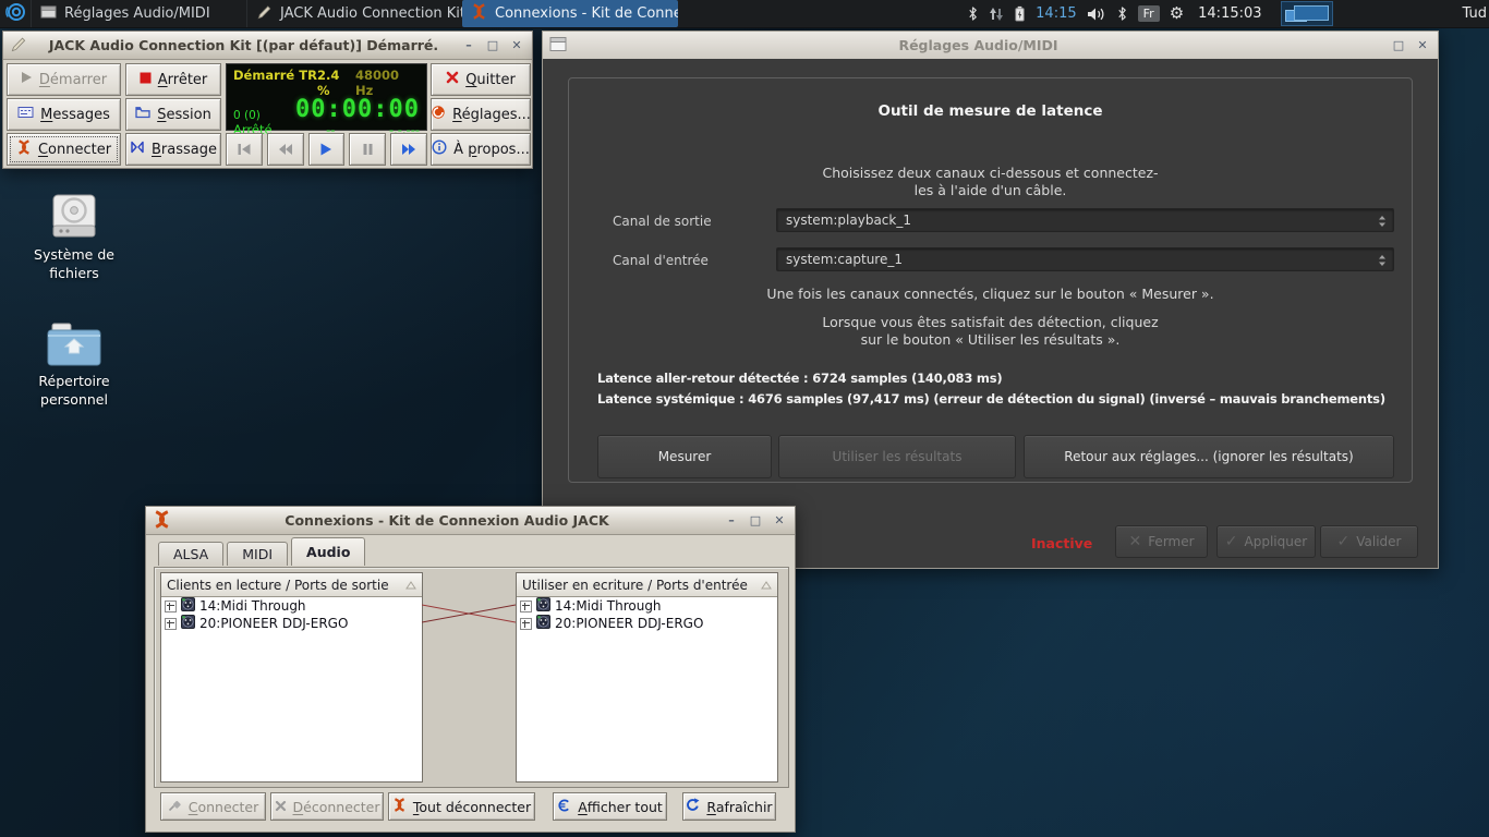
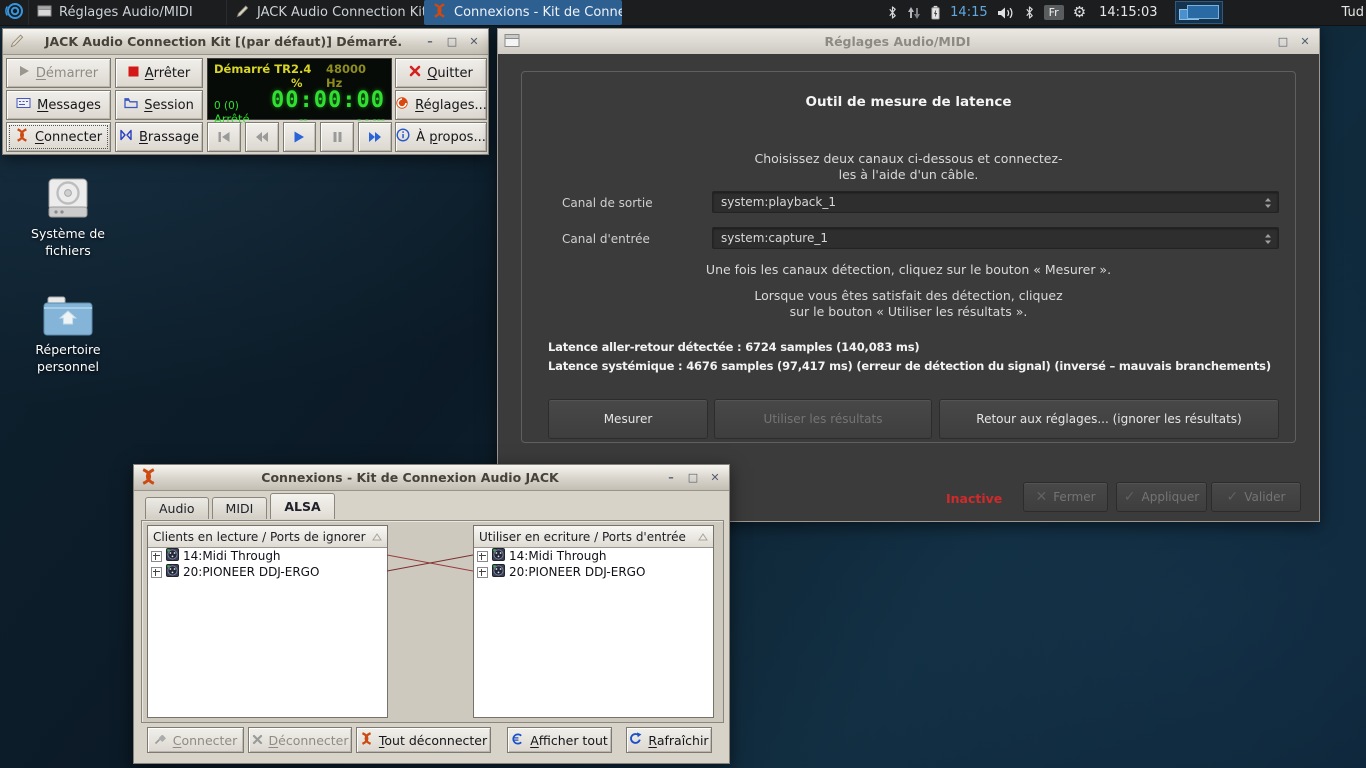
  Réglages Audio/MIDI
  JACK Audio Connection Ki
  Connexions - Kit de Conne
  14:15
  Fr
  ⚙
  14:15:03
  Tud
  Système de fichiers
  Répertoire personnel
  JACK Audio Connection Kit [(par défaut)] Démarré.
  –
  □
  ✕
  Démarrer
  Arrêter
  Messages
  Session
  Connecter
  Brassage
  Démarré TR
  2.4 %
  48000 Hz
  0 (0)
  00:00:00
  Arrêté
  --
  -.-.---
  Quitter
  Réglages...
  À propos...
  Réglages Audio/MIDI
  □
  ✕
  Outil de mesure de latence
  Choisissez deux canaux ci-dessous et connectez-
  les à l'aide d'un câble.
  Canal de sortie
  system:playback_1
  Canal d'entrée
  system:capture_1
- Une fois les canaux connectés, cliquez sur le bouton « Mesurer ».
+ Une fois les canaux détection, cliquez sur le bouton « Mesurer ».
  Lorsque vous êtes satisfait des détection, cliquez
  sur le bouton « Utiliser les résultats ».
  Latence aller-retour détectée : 6724 samples (140,083 ms)
  Latence systémique : 4676 samples (97,417 ms) (erreur de détection du signal) (inversé – mauvais branchements)
  Mesurer
  Utiliser les résultats
  Retour aux réglages... (ignorer les résultats)
  Inactive
  ✕
  Fermer
  ✓
  Appliquer
  ✓
  Valider
  Connexions - Kit de Connexion Audio JACK
  –
  □
  ✕
- ALSA
+ Audio
  MIDI
- Audio
+ ALSA
- Clients en lecture / Ports de sortie
+ Clients en lecture / Ports de ignorer
  14:Midi Through
  20:PIONEER DDJ-ERGO
  Utiliser en ecriture / Ports d'entrée
  14:Midi Through
  20:PIONEER DDJ-ERGO
  Connecter
  Déconnecter
  Tout déconnecter
  Afficher tout
  Rafraîchir
